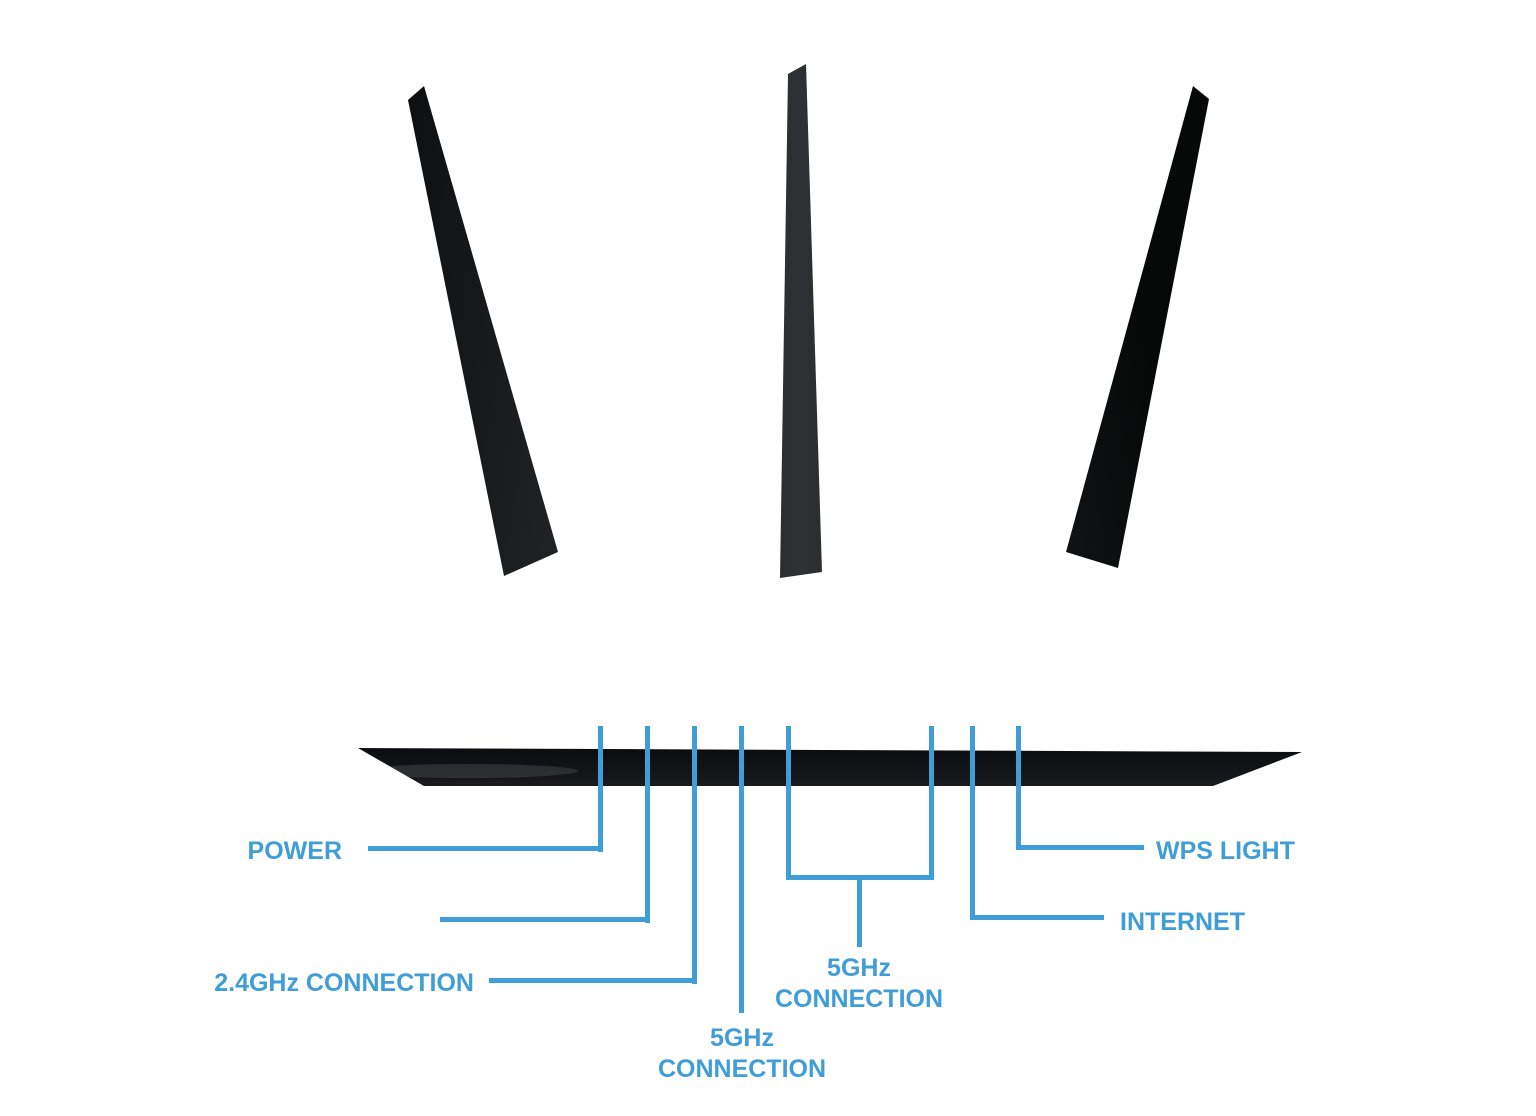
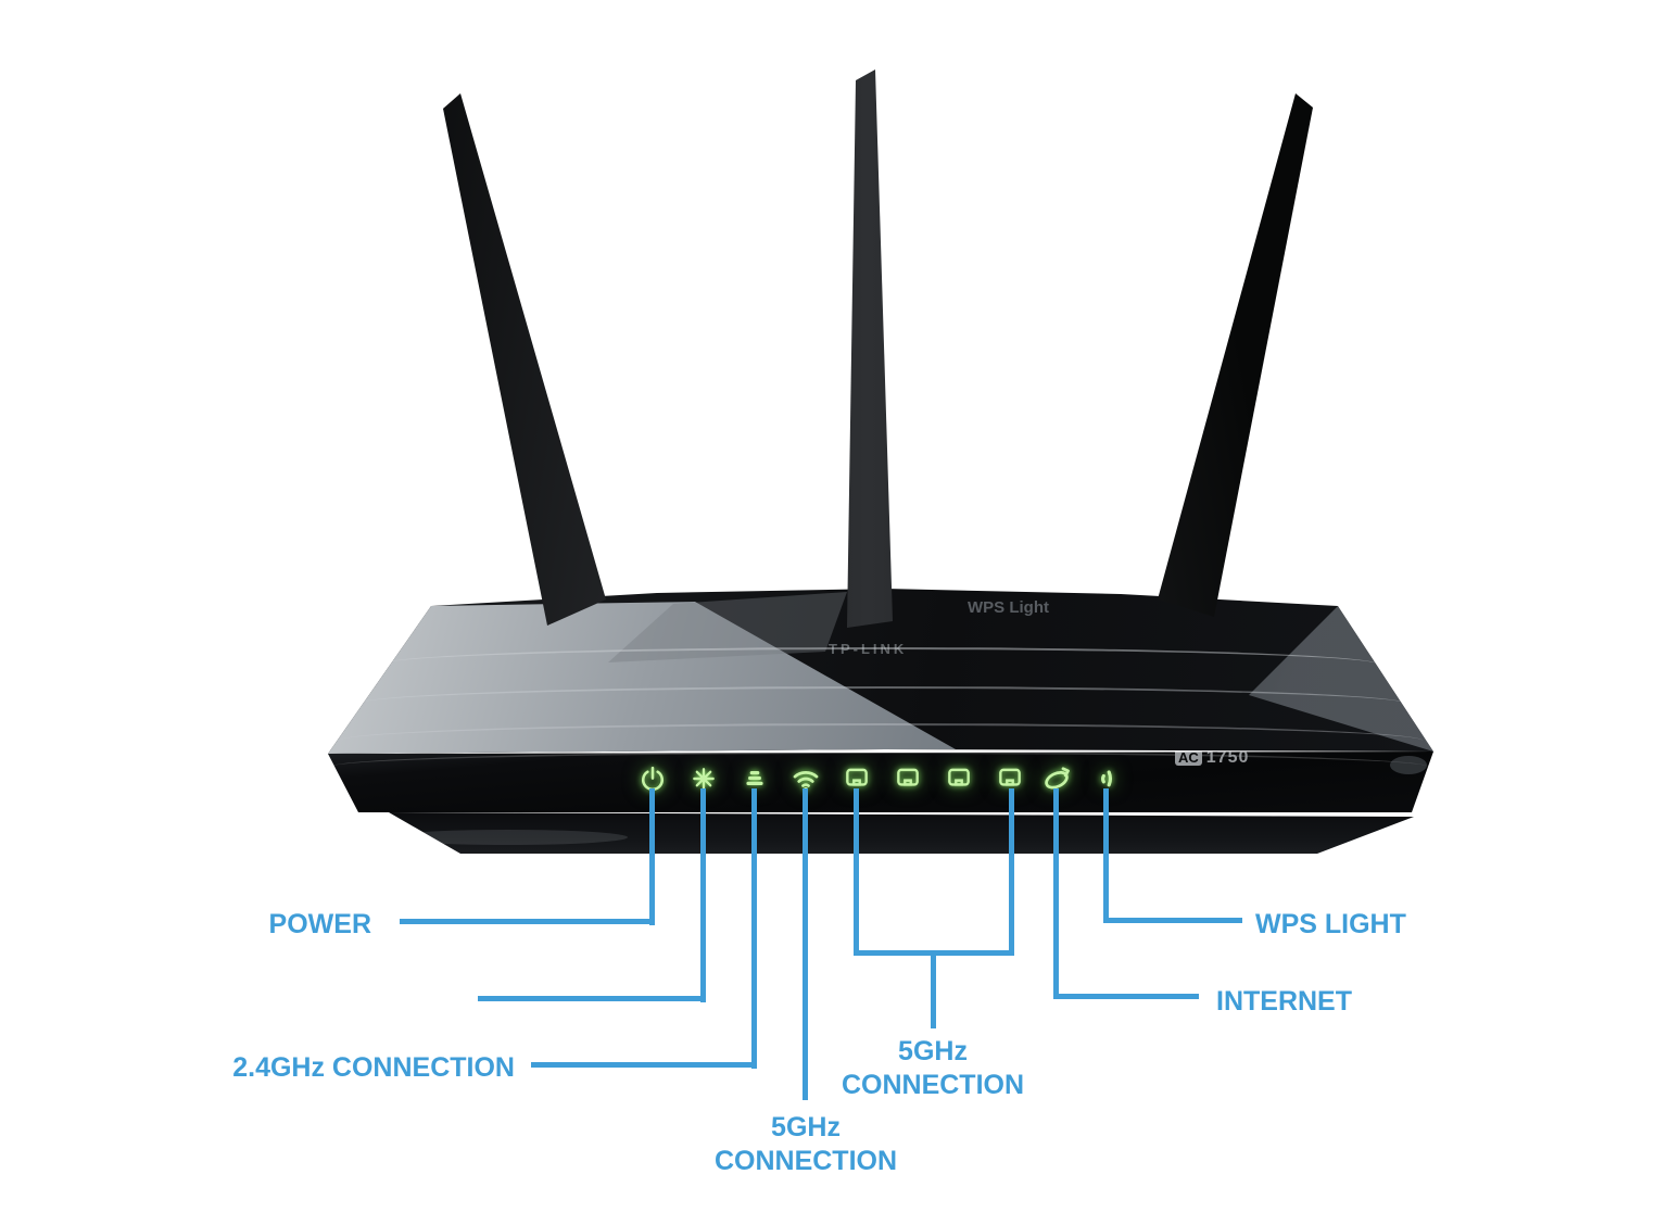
+ WPS Light
+ TP-LINK
+ AC
+ 1750
  POWER
  2.4GHz CONNECTION
  5GHz CONNECTION
  5GHz CONNECTION
  INTERNET
  WPS LIGHT
